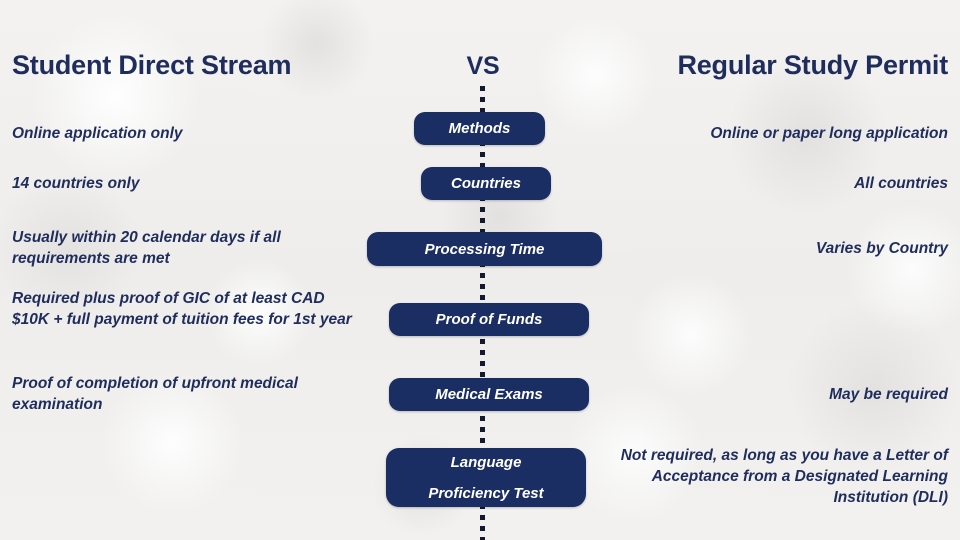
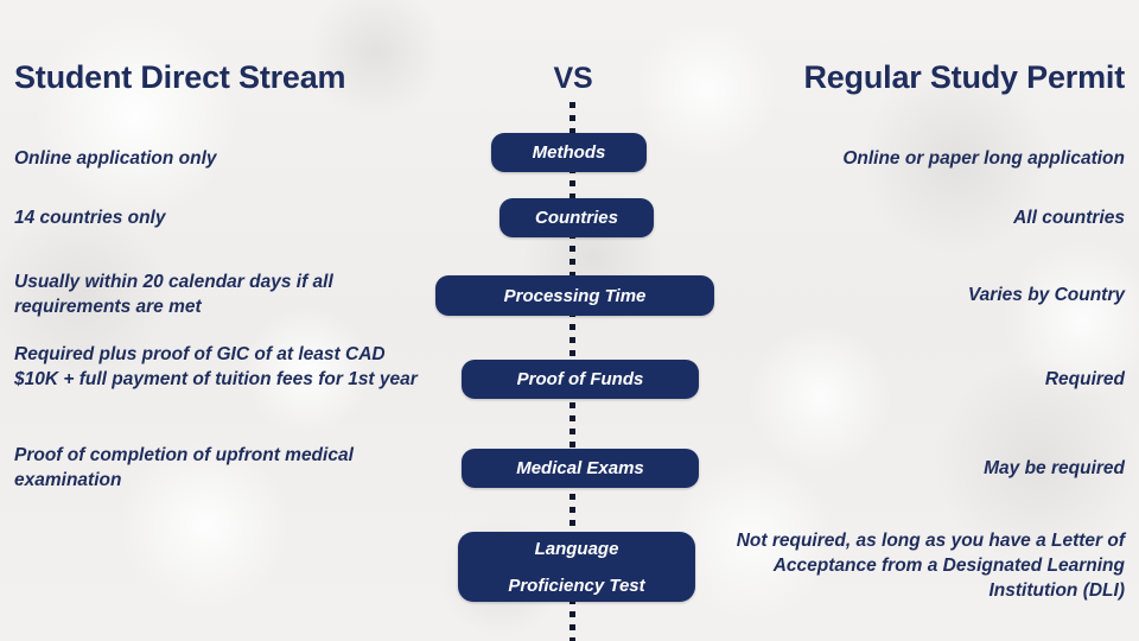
  Student Direct Stream
  VS
  Regular Study Permit
  Online application only
  Methods
  Online or paper long application
  14 countries only
  Countries
  All countries
  Usually within 20 calendar days if all requirements are met
  Processing Time
  Varies by Country
  Required plus proof of GIC of at least CAD $10K + full payment of tuition fees for 1st year
  Proof of Funds
+ Required
  Proof of completion of upfront medical examination
  Medical Exams
  May be required
  Language
  Proficiency Test
  Not required, as long as you have a Letter of Acceptance from a Designated Learning Institution (DLI)
